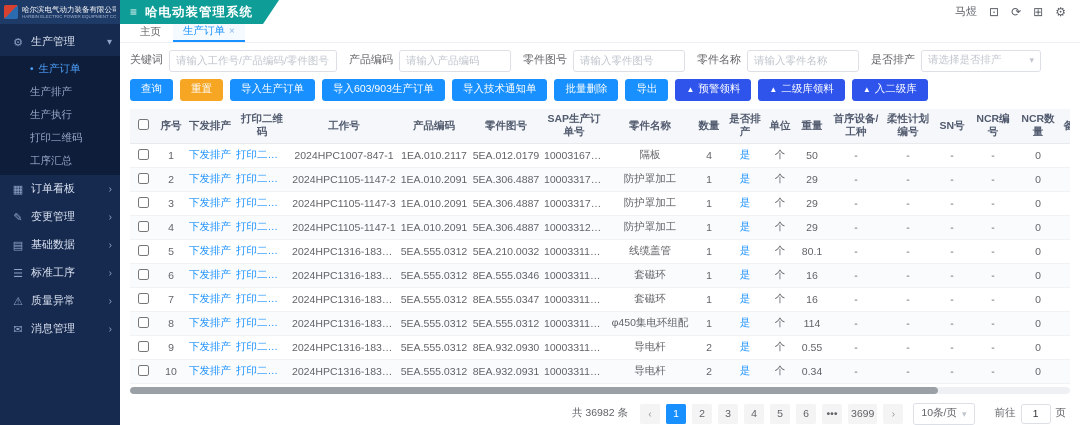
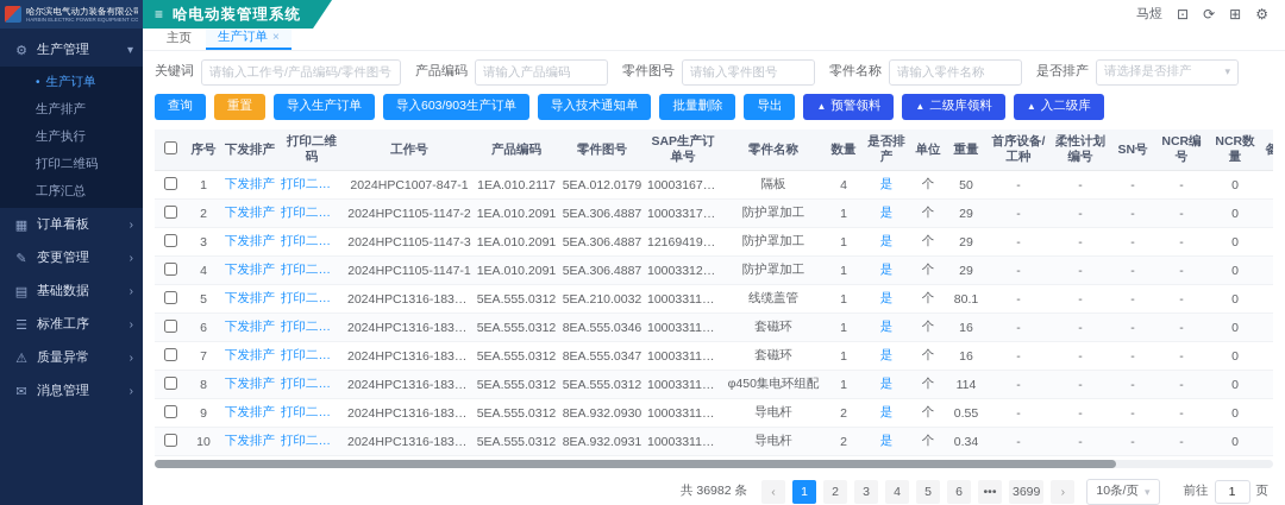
  哈尔滨电气动力装备有限公司
  ≡
  哈电动装管理系统
  马煜
  ⊡
  ⟳
  ⊞
  ⚙
  ⚙
  生产管理
  ▾
  •
  生产订单
  生产排产
  生产执行
  打印二维码
  工序汇总
  ▦
  订单看板
  ›
  ✎
  变更管理
  ›
  ▤
  基础数据
  ›
  ☰
  标准工序
  ›
  ⚠
  质量异常
  ›
  ✉
  消息管理
  ›
  主页
  生产订单
  ×
  关键词
  请输入工作号/产品编码/零件图号
  产品编码
  请输入产品编码
  零件图号
  请输入零件图号
  零件名称
  请输入零件名称
  是否排产
  请选择是否排产
  ▾
  查询
  重置
  导入生产订单
  导入603/903生产订单
  导入技术通知单
  批量删除
  导出
  ▲
  预警领料
  ▲
  二级库领料
  ▲
  入二级库
  	序号	下发排产	打印二维码	工作号	产品编码	零件图号	SAP生产订单号	零件名称	数量	是否排产	单位	重量	首序设备/工种	柔性计划编号	SN号	NCR编号	NCR数量	备
  	1	下发排产	打印二维码	2024HPC1007-847-1	1EA.010.2117	5EA.012.0179	10003167172	隔板	4	是	个	50	-	-	-	-	0
  	2	下发排产	打印二维码	2024HPC1105-1147-2	1EA.010.2091	5EA.306.4887	10003317840	防护罩加工	1	是	个	29	-	-	-	-	0
- 	3	下发排产	打印二维码	2024HPC1105-1147-3	1EA.010.2091	5EA.306.4887	10003317841	防护罩加工	1	是	个	29	-	-	-	-	0
+ 	3	下发排产	打印二维码	2024HPC1105-1147-3	1EA.010.2091	5EA.306.4887	12169419449	防护罩加工	1	是	个	29	-	-	-	-	0
  	4	下发排产	打印二维码	2024HPC1105-1147-1	1EA.010.2091	5EA.306.4887	10003312139	防护罩加工	1	是	个	29	-	-	-	-	0
  	5	下发排产	打印二维码	2024HPC1316-1833-2	5EA.555.0312	5EA.210.0032	10003311350	线缆盖管	1	是	个	80.1	-	-	-	-	0
  	6	下发排产	打印二维码	2024HPC1316-1833-2	5EA.555.0312	8EA.555.0346	10003311348	套磁环	1	是	个	16	-	-	-	-	0
  	7	下发排产	打印二维码	2024HPC1316-1833-2	5EA.555.0312	8EA.555.0347	10003311349	套磁环	1	是	个	16	-	-	-	-	0
  	8	下发排产	打印二维码	2024HPC1316-1833-2	5EA.555.0312	5EA.555.0312	10003311344	φ450集电环组配	1	是	个	114	-	-	-	-	0
  	9	下发排产	打印二维码	2024HPC1316-1833-2	5EA.555.0312	8EA.932.0930	10003311346	导电杆	2	是	个	0.55	-	-	-	-	0
  	10	下发排产	打印二维码	2024HPC1316-1833-2	5EA.555.0312	8EA.932.0931	10003311347	导电杆	2	是	个	0.34	-	-	-	-	0
  共 36982 条
  ‹
  1
  2
  3
  4
  5
  6
  •••
  3699
  ›
  10条/页
  ▾
  前往
  1
  页
